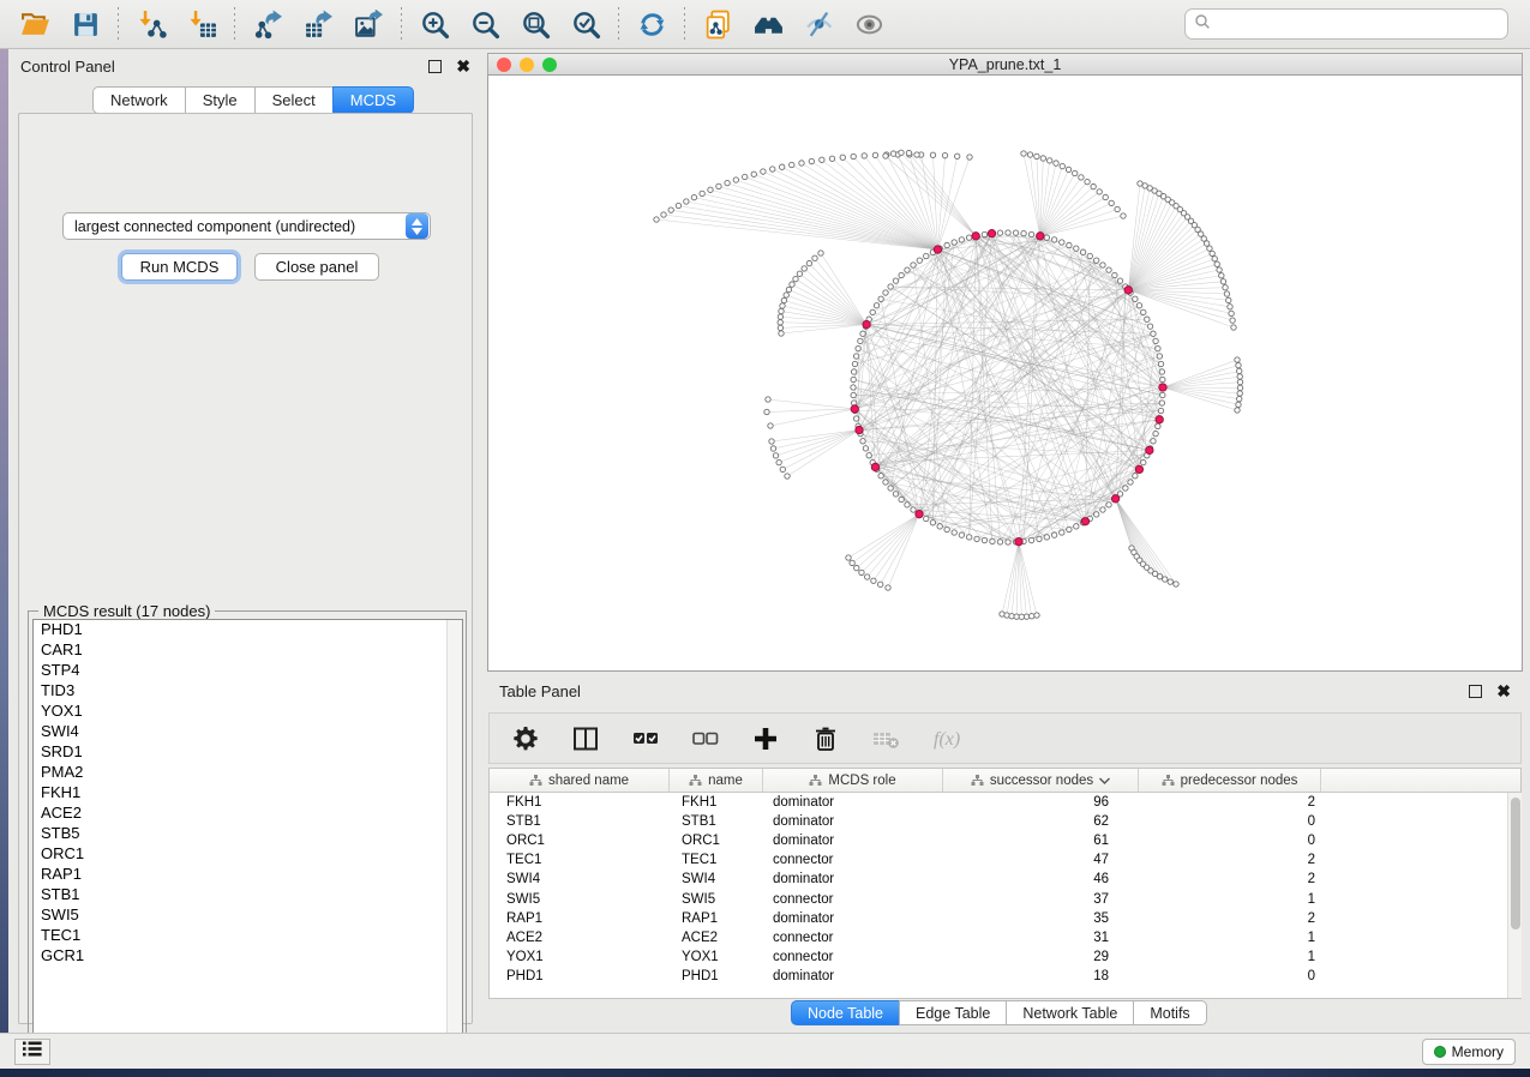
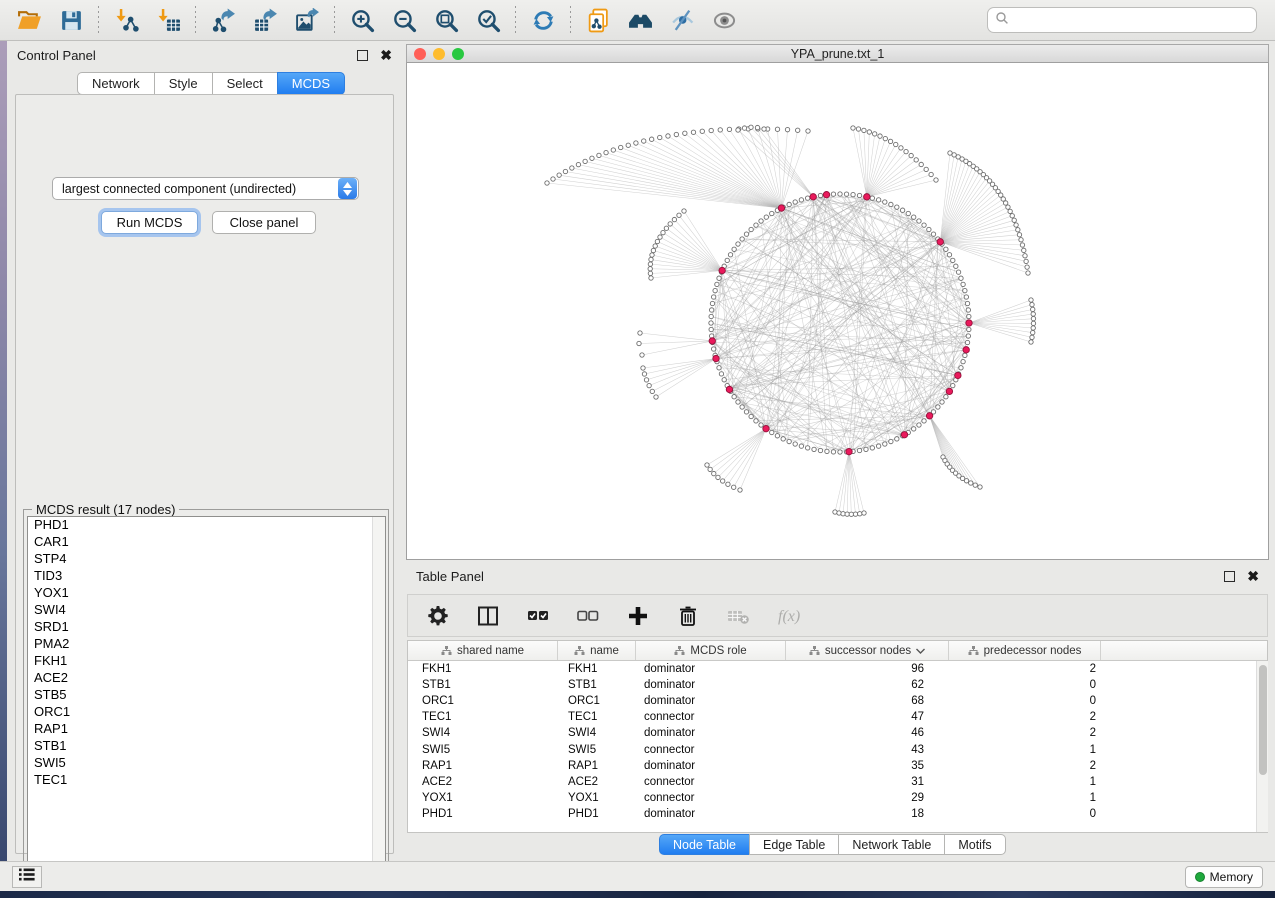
  Control Panel
  ✖
  Network
  Style
  Select
  MCDS
  largest connected component (undirected)
  Run MCDS
  Close panel
  MCDS result (17 nodes)
  PHD1
  CAR1
  STP4
  TID3
  YOX1
  SWI4
  SRD1
  PMA2
  FKH1
  ACE2
  STB5
  ORC1
  RAP1
  STB1
  SWI5
  TEC1
- GCR1
  YPA_prune.txt_1
  Table Panel
  ✖
  f(x)
  shared name
  name
  MCDS role
  successor nodes
  predecessor nodes
  FKH1
  FKH1
  dominator
  96
  2
  STB1
  STB1
  dominator
  62
  0
  ORC1
  ORC1
  dominator
- 61
+ 68
  0
  TEC1
  TEC1
  connector
  47
  2
  SWI4
  SWI4
  dominator
  46
  2
  SWI5
  SWI5
  connector
- 37
+ 43
  1
  RAP1
  RAP1
  dominator
  35
  2
  ACE2
  ACE2
  connector
  31
  1
  YOX1
  YOX1
  connector
  29
  1
  PHD1
  PHD1
  dominator
  18
  0
  Node Table
  Edge Table
  Network Table
  Motifs
  Memory
